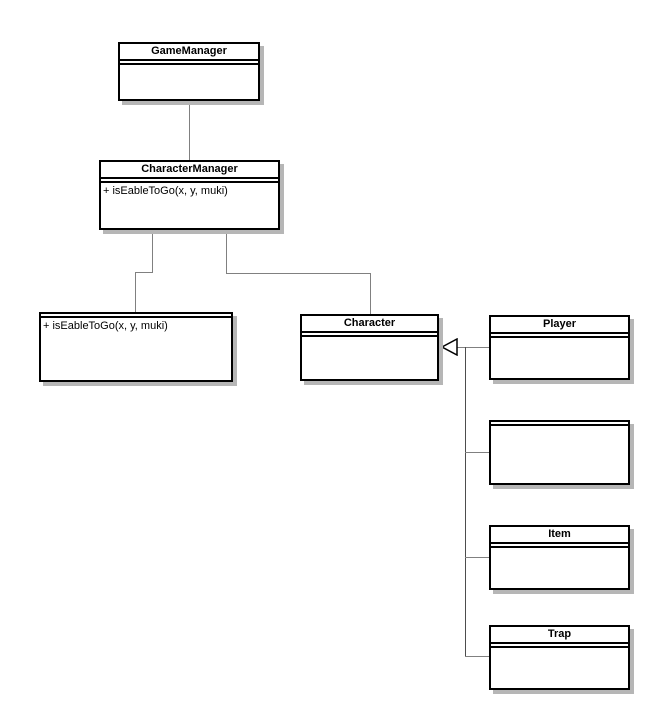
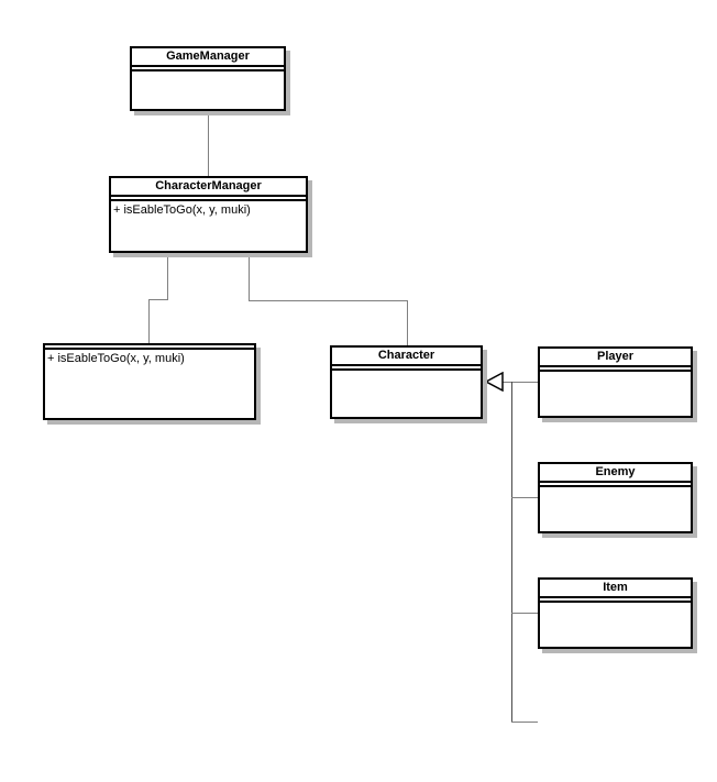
  GameManager
  CharacterManager
  + isEableToGo(x, y, muki)
  + isEableToGo(x, y, muki)
  Character
  Player
+ Enemy
  Item
- Trap
